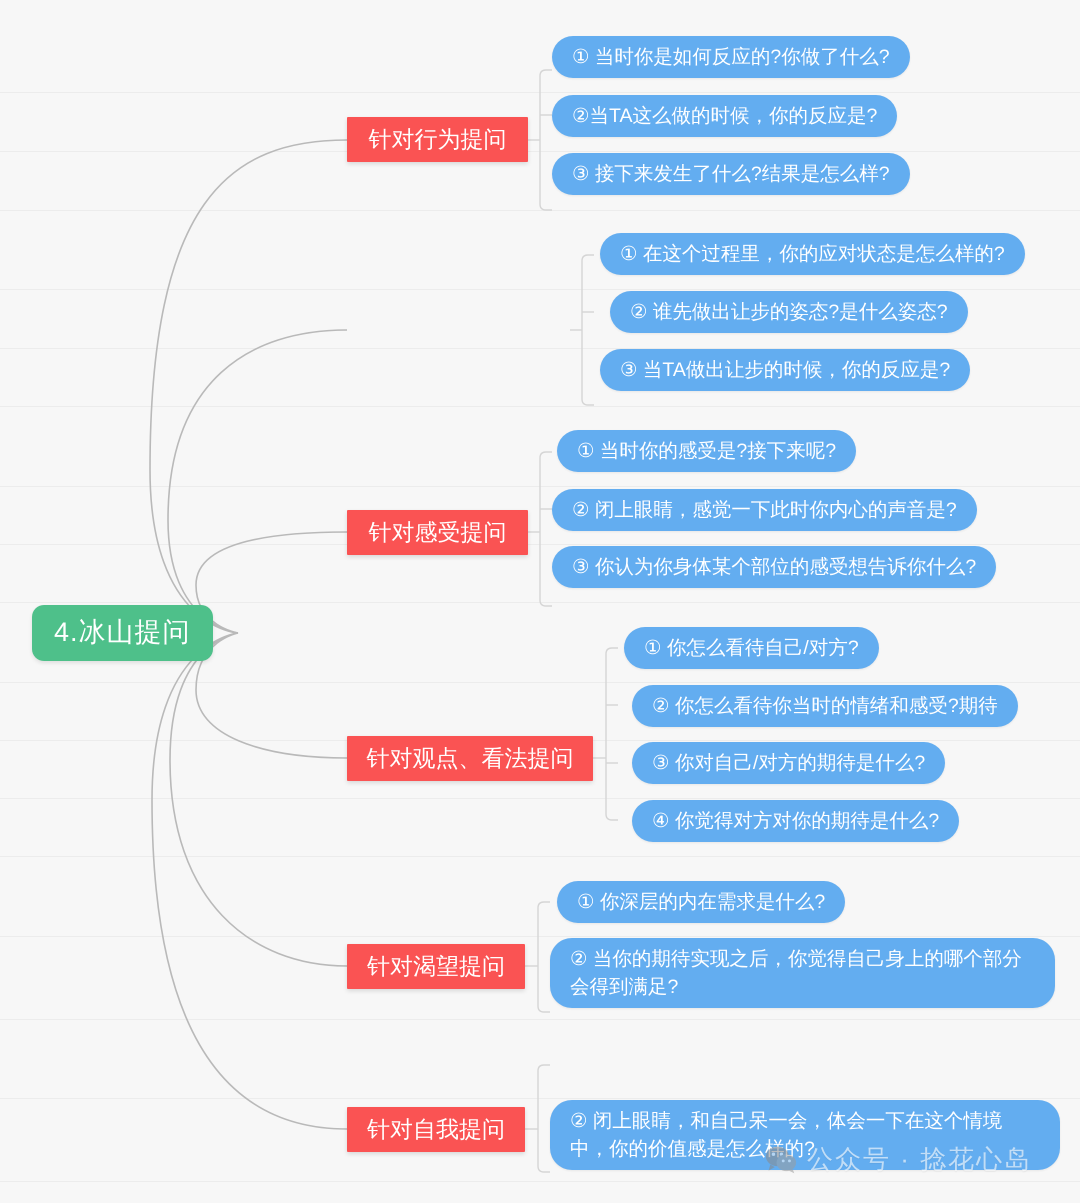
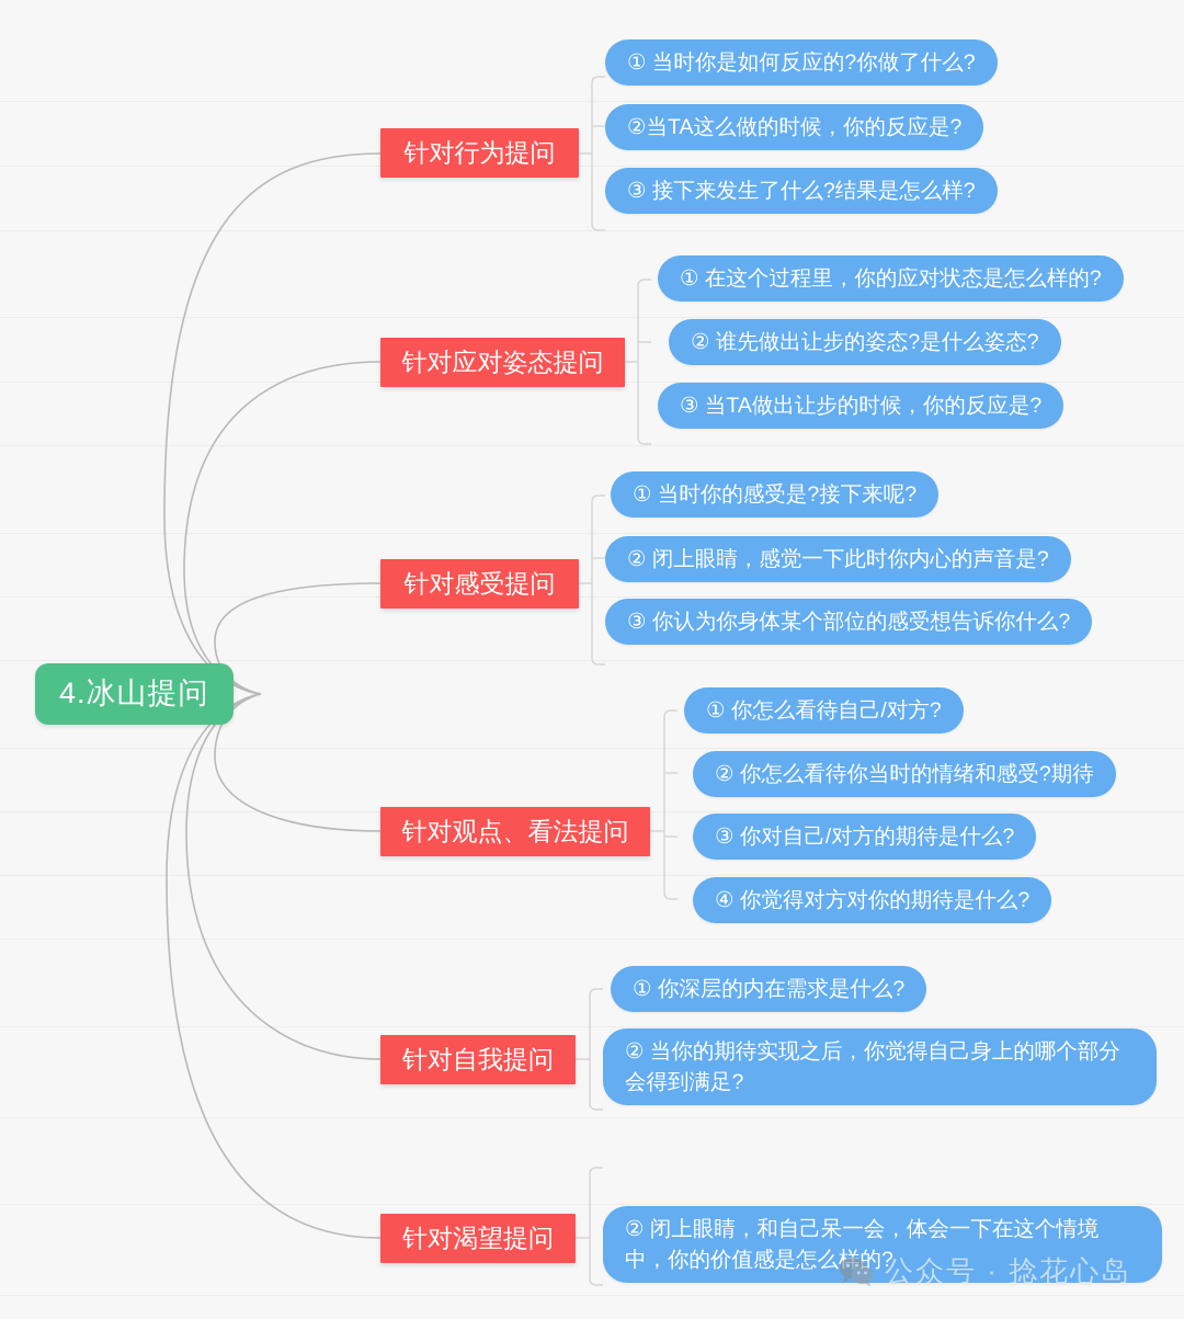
  4.冰山提问
  针对行为提问
  ① 当时你是如何反应的?你做了什么?
  ②当TA这么做的时候，你的反应是?
  ③ 接下来发生了什么?结果是怎么样?
+ 针对应对姿态提问
  ① 在这个过程里，你的应对状态是怎么样的?
  ② 谁先做出让步的姿态?是什么姿态?
  ③ 当TA做出让步的时候，你的反应是?
  针对感受提问
  ① 当时你的感受是?接下来呢?
  ② 闭上眼睛，感觉一下此时你内心的声音是?
  ③ 你认为你身体某个部位的感受想告诉你什么?
  针对观点、看法提问
  ① 你怎么看待自己/对方?
  ② 你怎么看待你当时的情绪和感受?期待
  ③ 你对自己/对方的期待是什么?
  ④ 你觉得对方对你的期待是什么?
- 针对渴望提问
+ 针对自我提问
  ① 你深层的内在需求是什么?
  ② 当你的期待实现之后，你觉得自己身上的哪个部分会得到满足?
- 针对自我提问
+ 针对渴望提问
  ② 闭上眼睛，和自己呆一会，体会一下在这个情境中，你的价值感是怎么样的?
  公众号 · 捻花心岛
